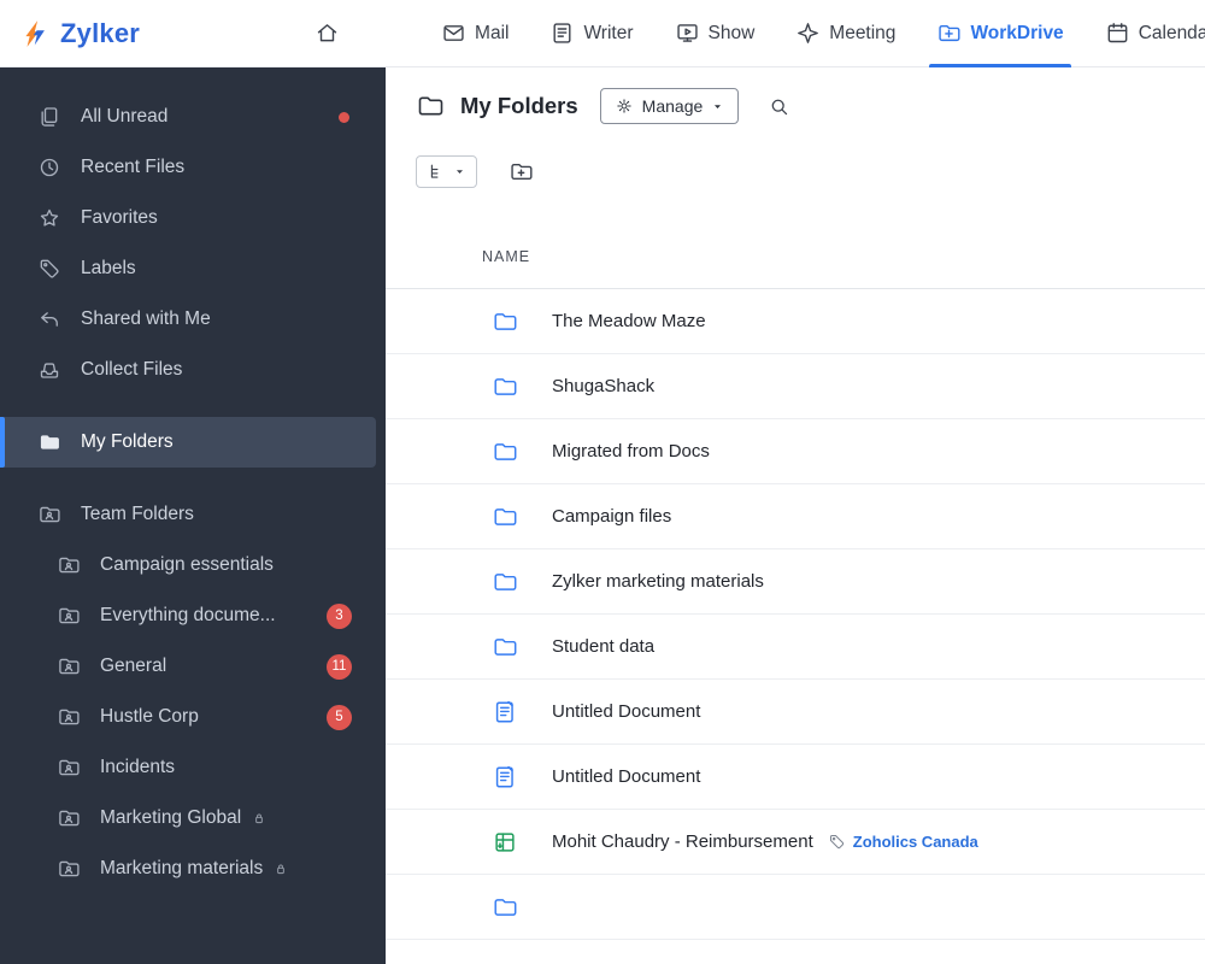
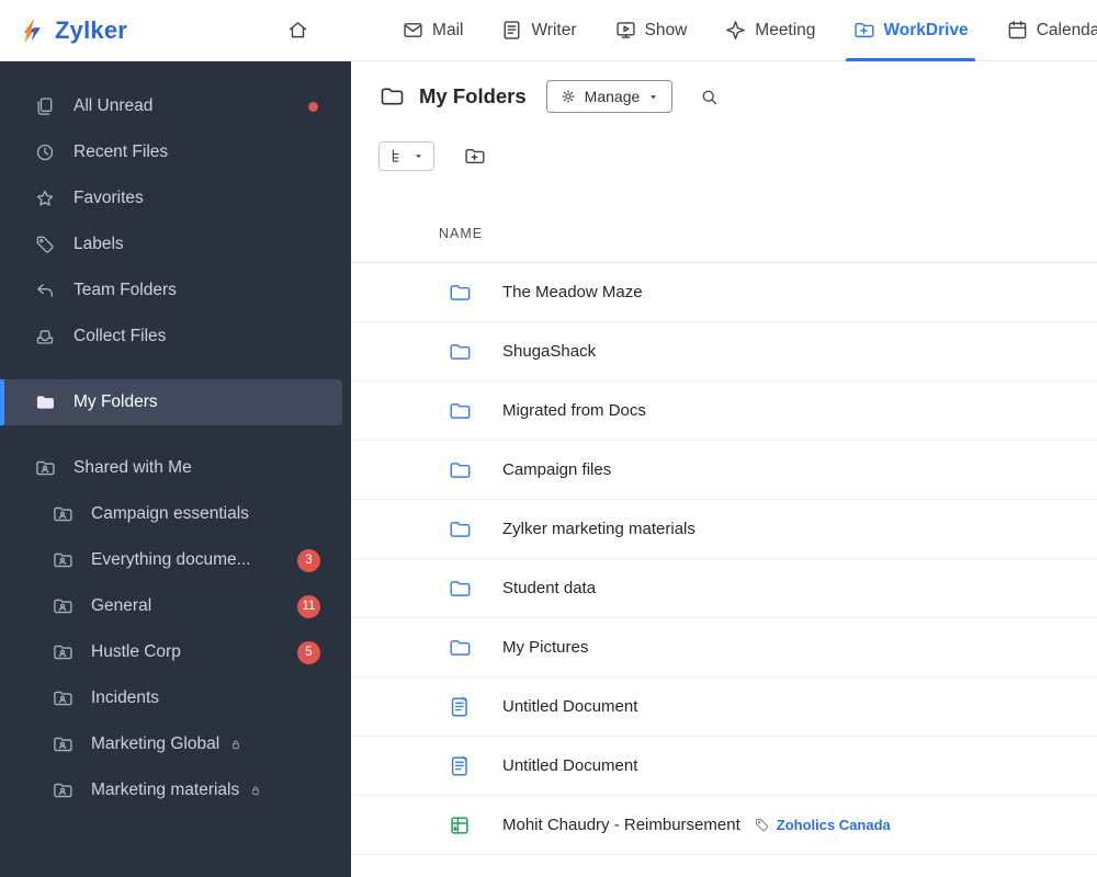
  Zylker
  Mail
  Writer
  Show
  Meeting
  WorkDrive
  Calenda
  All Unread
  Recent Files
  Favorites
  Labels
- Shared with Me
+ Team Folders
  Collect Files
  My Folders
- Team Folders
+ Shared with Me
  Campaign essentials
  Everything docume...
  3
  General
  11
  Hustle Corp
  5
  Incidents
  Marketing Global
  Marketing materials
  My Folders
  Manage
  NAME
  The Meadow Maze
  ShugaShack
  Migrated from Docs
  Campaign files
  Zylker marketing materials
  Student data
+ My Pictures
  Untitled Document
  Untitled Document
  Mohit Chaudry - Reimbursement
  Zoholics Canada
